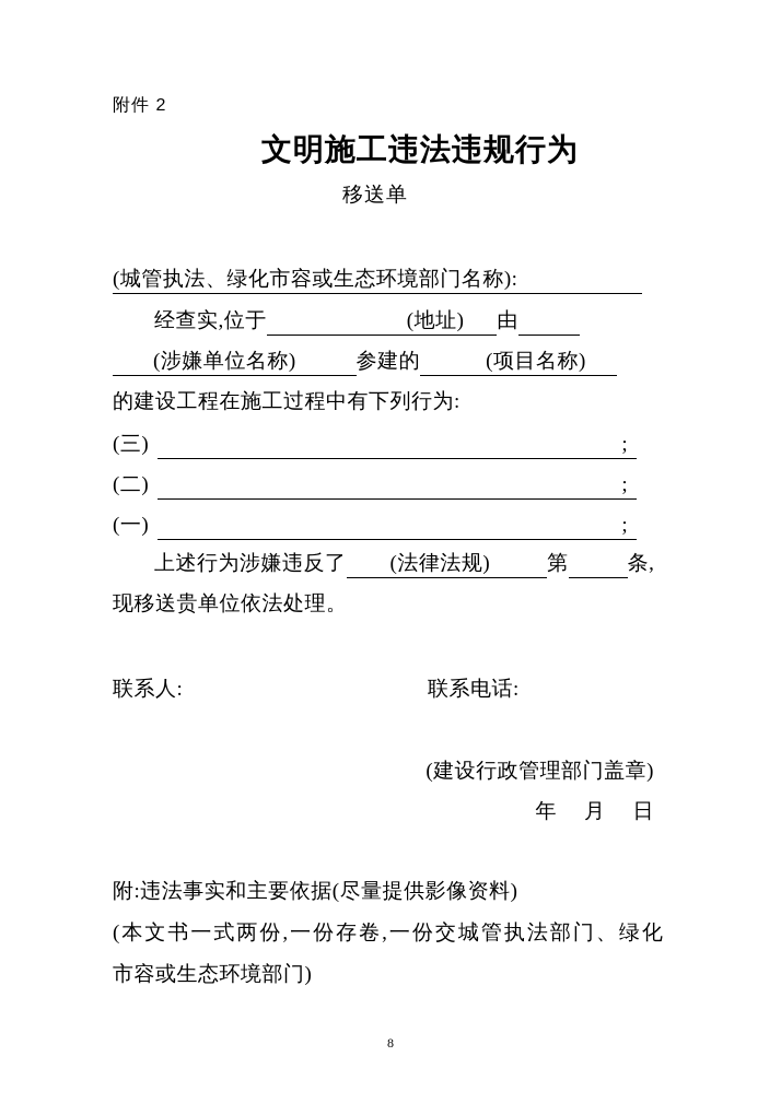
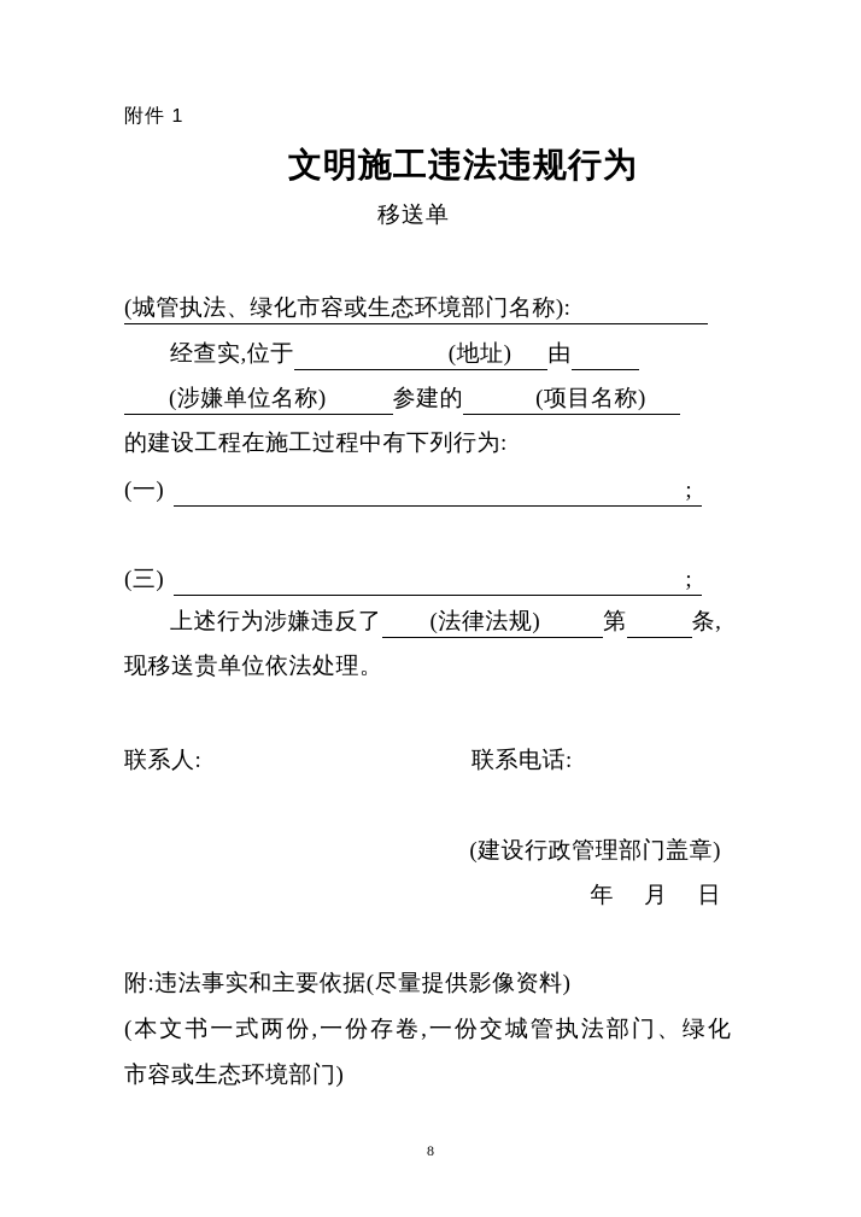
- 附件 2
+ 附件 1
  文明施工违法违规行为
  移送单
  (城管执法、绿化市容或生态环境部门名称):
  经查实,位于 (地址) 由
  (涉嫌单位名称) 参建的 (项目名称)
  的建设工程在施工过程中有下列行为:
- (三) ;
+ (一) ;
- (二) ;
- (一) ;
+ (三) ;
  上述行为涉嫌违反了 (法律法规) 第 条,
  现移送贵单位依法处理。
  联系人:
  联系电话:
  (建设行政管理部门盖章)
  年 月 日
  附:违法事实和主要依据(尽量提供影像资料)
  (本文书一式两份,一份存卷,一份交城管执法部门、绿化
  市容或生态环境部门)
  8
